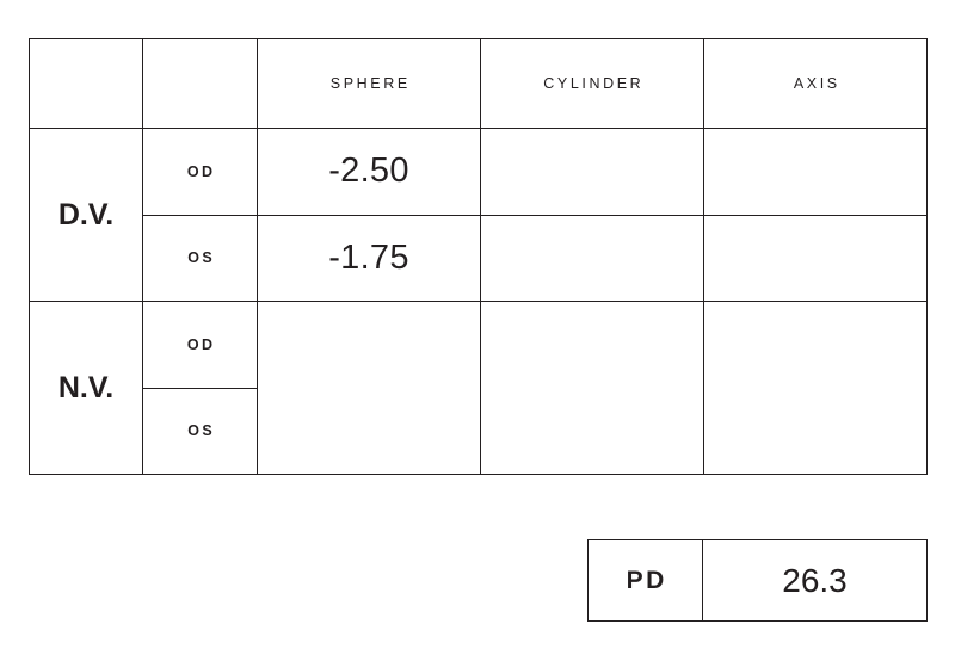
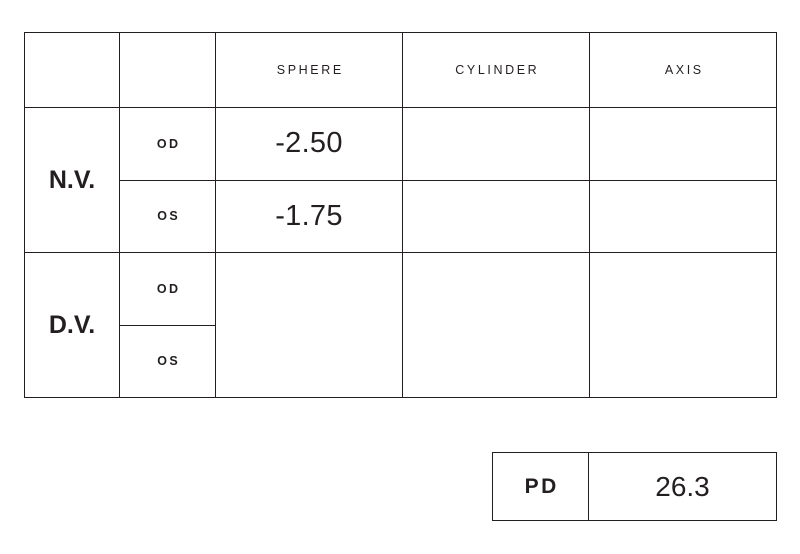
  		SPHERE	CYLINDER	AXIS
- D.V.	OD	-2.50
+ N.V.	OD	-2.50
  OS	-1.75
- N.V.	OD
+ D.V.	OD
  OS
  PD	26.3
